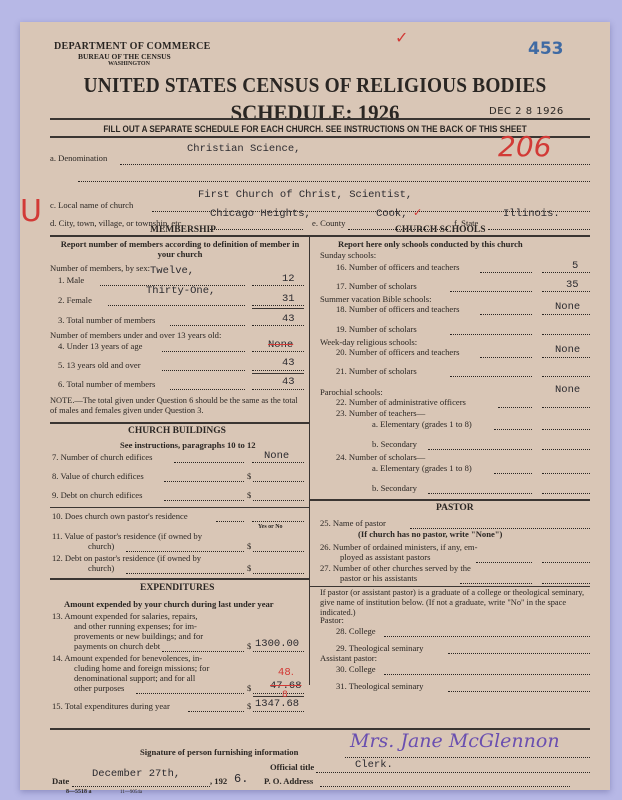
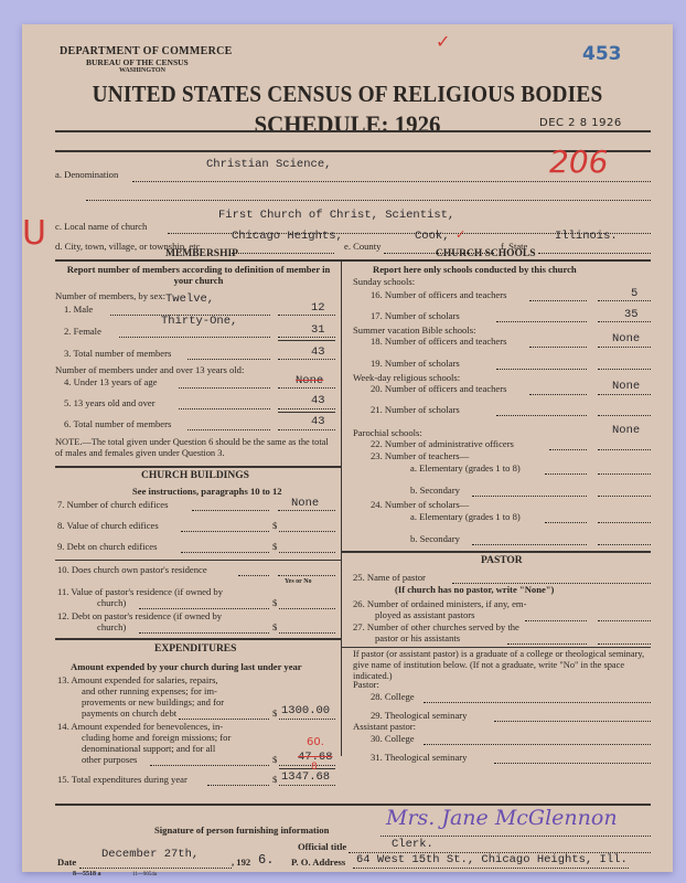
  DEPARTMENT OF COMMERCE
  BUREAU OF THE CENSUS
  453
  ✓
  UNITED STATES CENSUS OF RELIGIOUS BODIES
  SCHEDULE: 1926
  DEC 2 8 1926
- FILL OUT A SEPARATE SCHEDULE FOR EACH CHURCH. SEE INSTRUCTIONS ON THE BACK OF THIS SHEET
  206
  a. Denomination
  Christian Science,
  c. Local name of church
  First Church of Christ, Scientist,
  U
  d. City, town, village, or township, etc.
  Chicago Heights,
  e. County
  Cook,
  ✓
  f. State
  Illinois.
  MEMBERSHIP
  Report number of members according to definition of member in your church
  Number of members, by sex:
  1. Male
  Twelve,
  12
  2. Female
  Thirty-One,
  31
  3. Total number of members
  43
  Number of members under and over 13 years old:
  4. Under 13 years of age
  None
  5. 13 years old and over
  43
  6. Total number of members
  43
  NOTE.—The total given under Question 6 should be the same as the total of males and females given under Question 3.
  CHURCH BUILDINGS
  See instructions, paragraphs 10 to 12
  7. Number of church edifices
  None
  8. Value of church edifices
  $
  9. Debt on church edifices
  $
  10. Does church own pastor's residence
  11. Value of pastor's residence (if owned by
  church)
  $
  12. Debt on pastor's residence (if owned by
  church)
  $
  EXPENDITURES
  Amount expended by your church during last under year
  13. Amount expended for salaries, repairs,
  and other running expenses; for im-
  provements or new buildings; and for
  payments on church debt
  $
  1300.00
  14. Amount expended for benevolences, in-
  cluding home and foreign missions; for
  denominational support; and for all
  other purposes
  $
- 48.
+ 60.
  47.68
  15. Total expenditures during year
  $
  8
  1347.68
  CHURCH SCHOOLS
  Report here only schools conducted by this church
  Sunday schools:
  16. Number of officers and teachers
  5
  17. Number of scholars
  35
  Summer vacation Bible schools:
  18. Number of officers and teachers
  None
  19. Number of scholars
  Week-day religious schools:
  20. Number of officers and teachers
  None
  21. Number of scholars
  Parochial schools:
  22. Number of administrative officers
  None
  23. Number of teachers—
  a. Elementary (grades 1 to 8)
  b. Secondary
  24. Number of scholars—
  a. Elementary (grades 1 to 8)
  b. Secondary
  PASTOR
  25. Name of pastor
  (If church has no pastor, write "None")
  26. Number of ordained ministers, if any, em-
  ployed as assistant pastors
  27. Number of other churches served by the
  pastor or his assistants
  If pastor (or assistant pastor) is a graduate of a college or theological seminary, give name of institution below. (If not a graduate, write "No" in the space indicated.)
  Pastor:
  28. College
  29. Theological seminary
  Assistant pastor:
  30. College
  31. Theological seminary
  Signature of person furnishing information
  Mrs. Jane McGlennon
  Official title
  Clerk.
  Date
  December 27th,
  , 192
  6.
  P. O. Address
+ 64 West 15th St., Chicago Heights, Ill.
